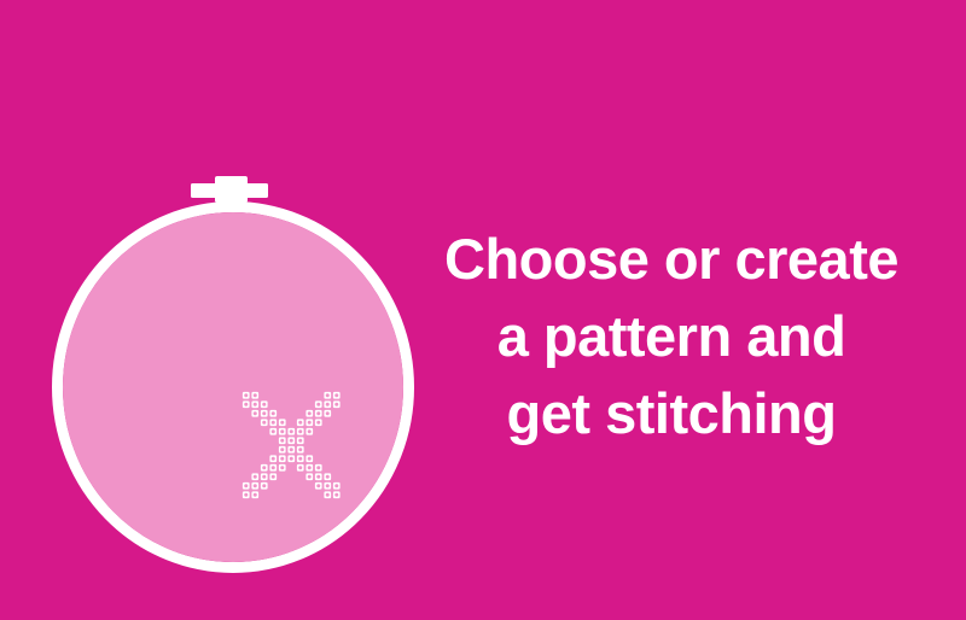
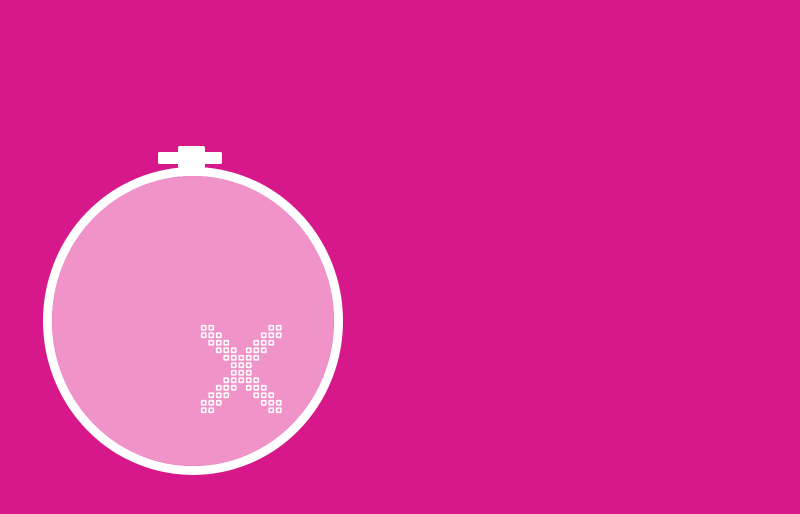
- Choose or create
- a pattern and
- get stitching
